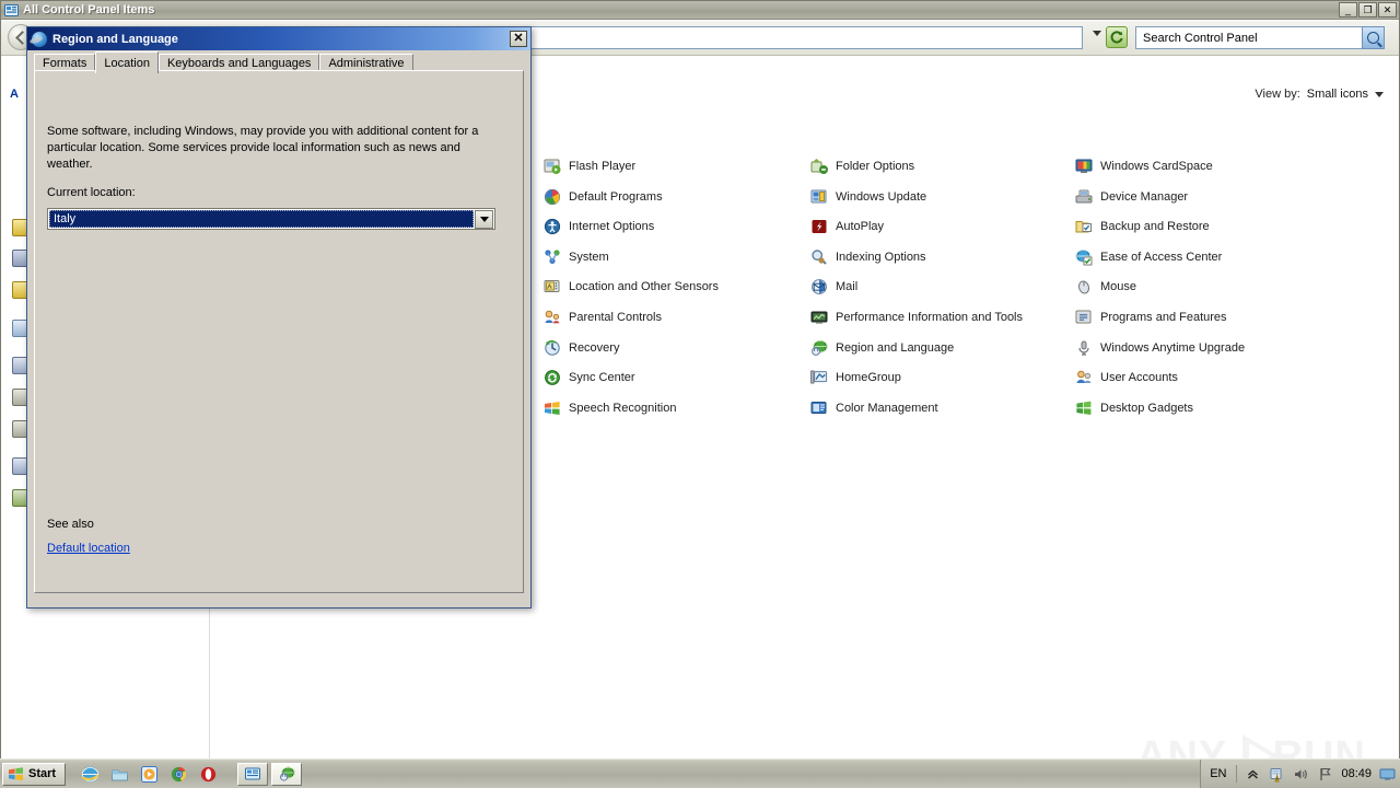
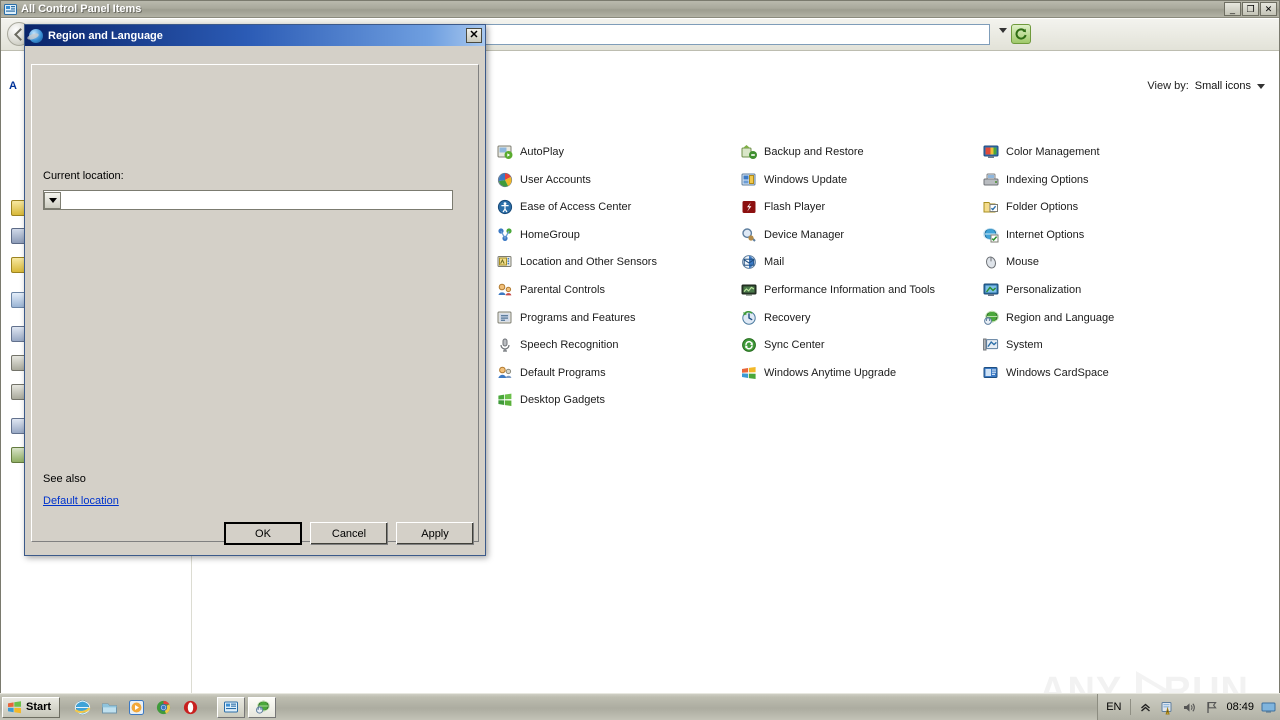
  All Control Panel Items
  _
  ❐
  ✕
- Search Control Panel
  A
  View by:
  Small icons
- Flash Player
+ AutoPlay
- Folder Options
+ Backup and Restore
- Windows CardSpace
+ Color Management
- Default Programs
+ User Accounts
  Windows Update
- Device Manager
+ Indexing Options
- Internet Options
+ Ease of Access Center
- AutoPlay
+ Flash Player
- Backup and Restore
+ Folder Options
- System
+ HomeGroup
- Indexing Options
+ Device Manager
- Ease of Access Center
+ Internet Options
  Location and Other Sensors
  Mail
  Mouse
  Parental Controls
  Performance Information and Tools
+ Personalization
  Programs and Features
  Recovery
  Region and Language
- Windows Anytime Upgrade
+ Speech Recognition
  Sync Center
- HomeGroup
+ System
- User Accounts
+ Default Programs
- Speech Recognition
+ Windows Anytime Upgrade
- Color Management
+ Windows CardSpace
  Desktop Gadgets
  ANY
  RUN
  Region and Language
  ✕
- Formats
- Location
- Keyboards and Languages
- Administrative
- Some software, including Windows, may provide you with additional content for a particular location. Some services provide local information such as news and weather.
  Current location:
- Italy
  See also
  Default location
+ OK
+ Cancel
+ Apply
  Start
  EN
  08:49
